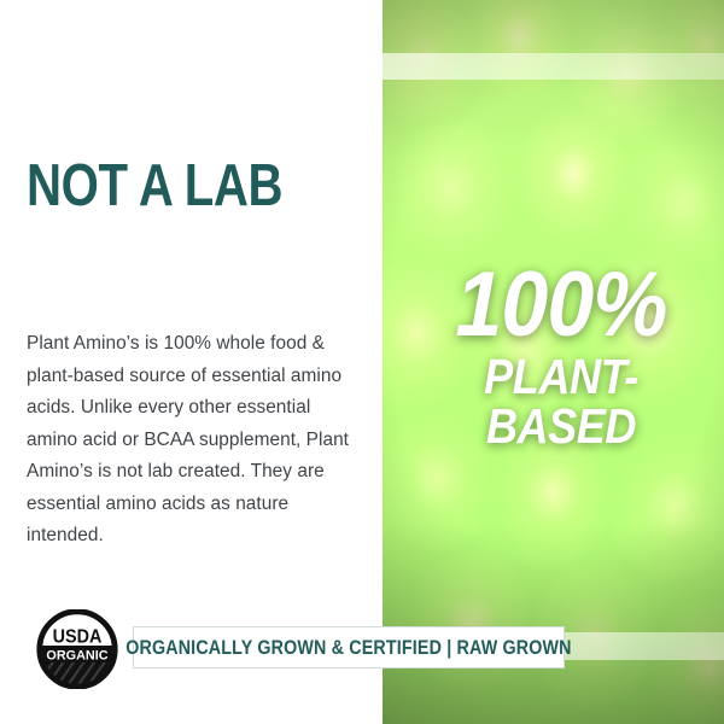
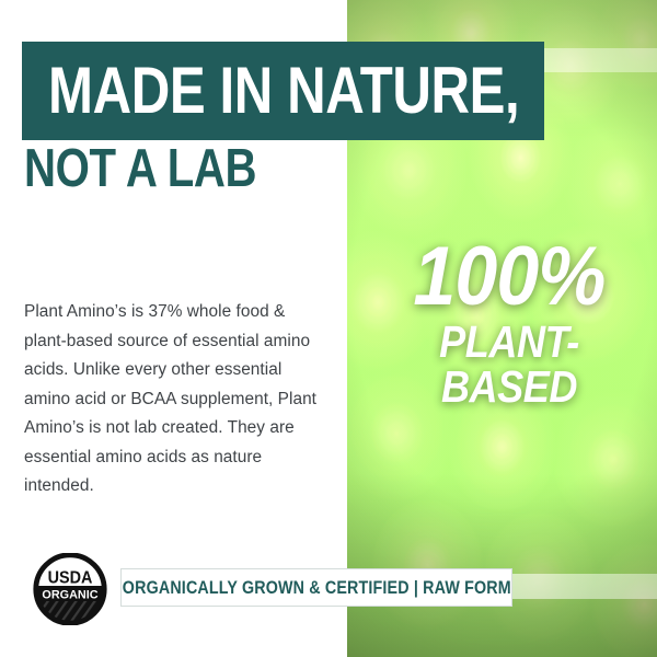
  100%
  PLANT-BASED
+ MADE IN NATURE,
  NOT A LAB
- Plant Amino’s is 100% whole food & plant-based source of essential amino acids. Unlike every other essential amino acid or BCAA supplement, Plant Amino’s is not lab created. They are essential amino acids as nature intended.
+ Plant Amino’s is 37% whole food & plant-based source of essential amino acids. Unlike every other essential amino acid or BCAA supplement, Plant Amino’s is not lab created. They are essential amino acids as nature intended.
  USDA
  ORGANIC
- ORGANICALLY GROWN & CERTIFIED | RAW GROWN
+ ORGANICALLY GROWN & CERTIFIED | RAW FORM
